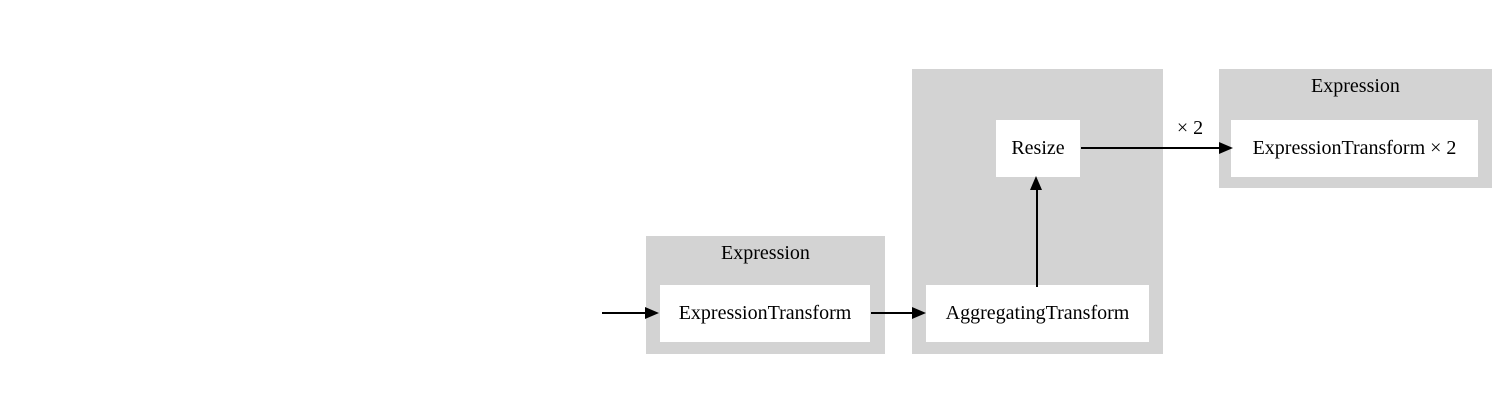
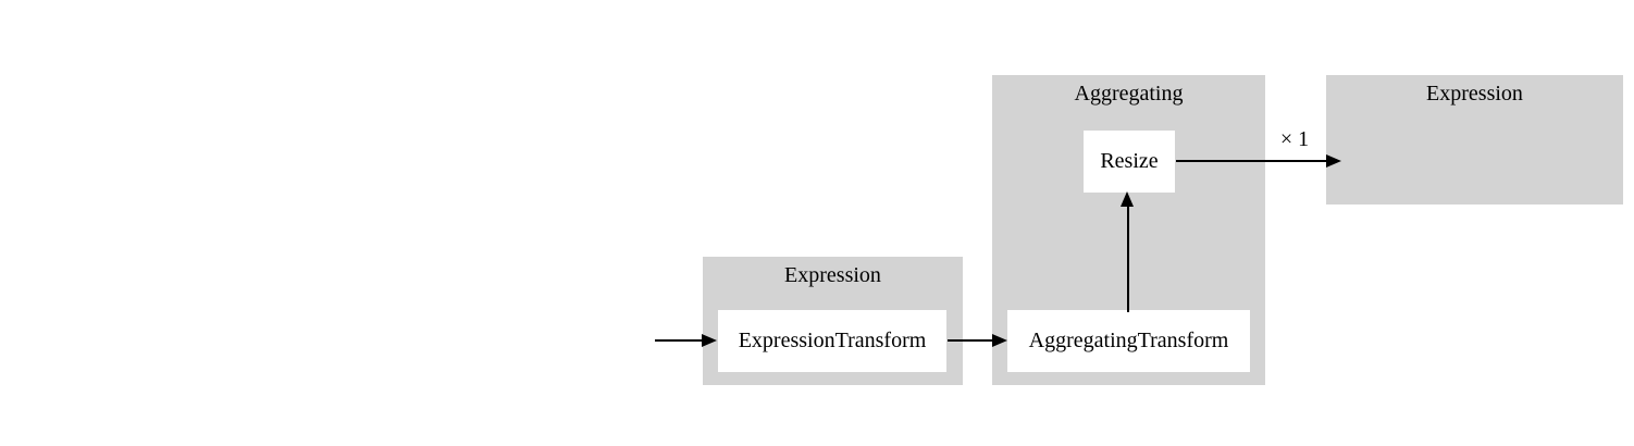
  Expression
  ExpressionTransform
+ Aggregating
  Resize
  AggregatingTransform
  Expression
- ExpressionTransform × 2
- × 2
+ × 1
